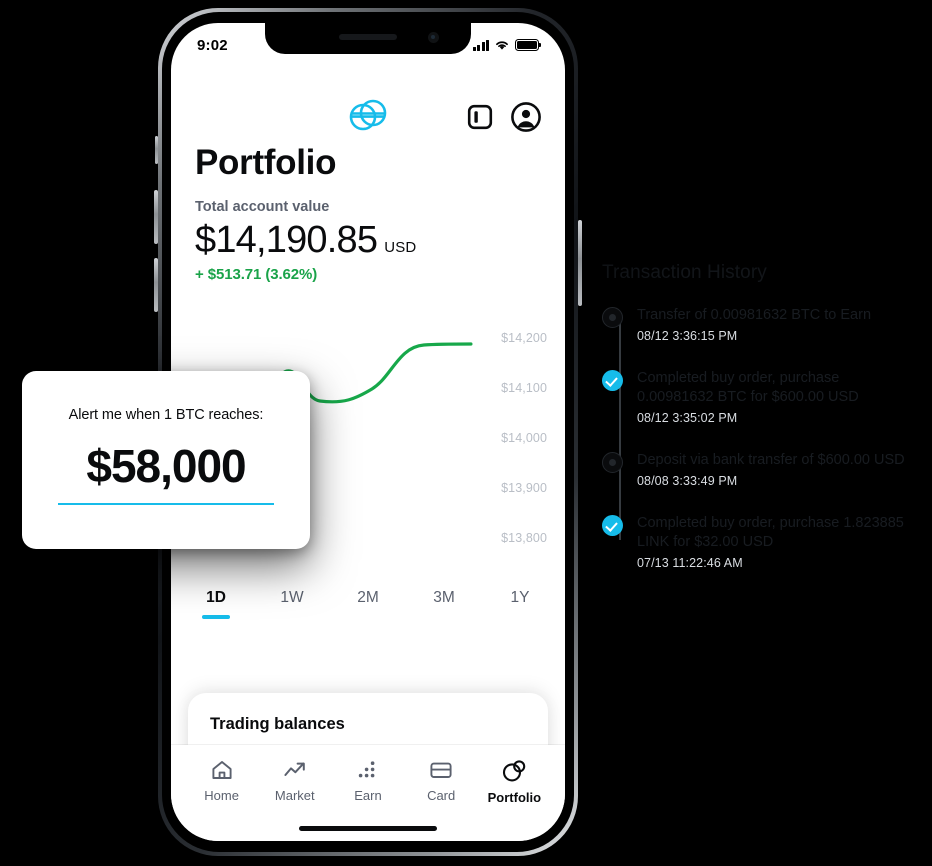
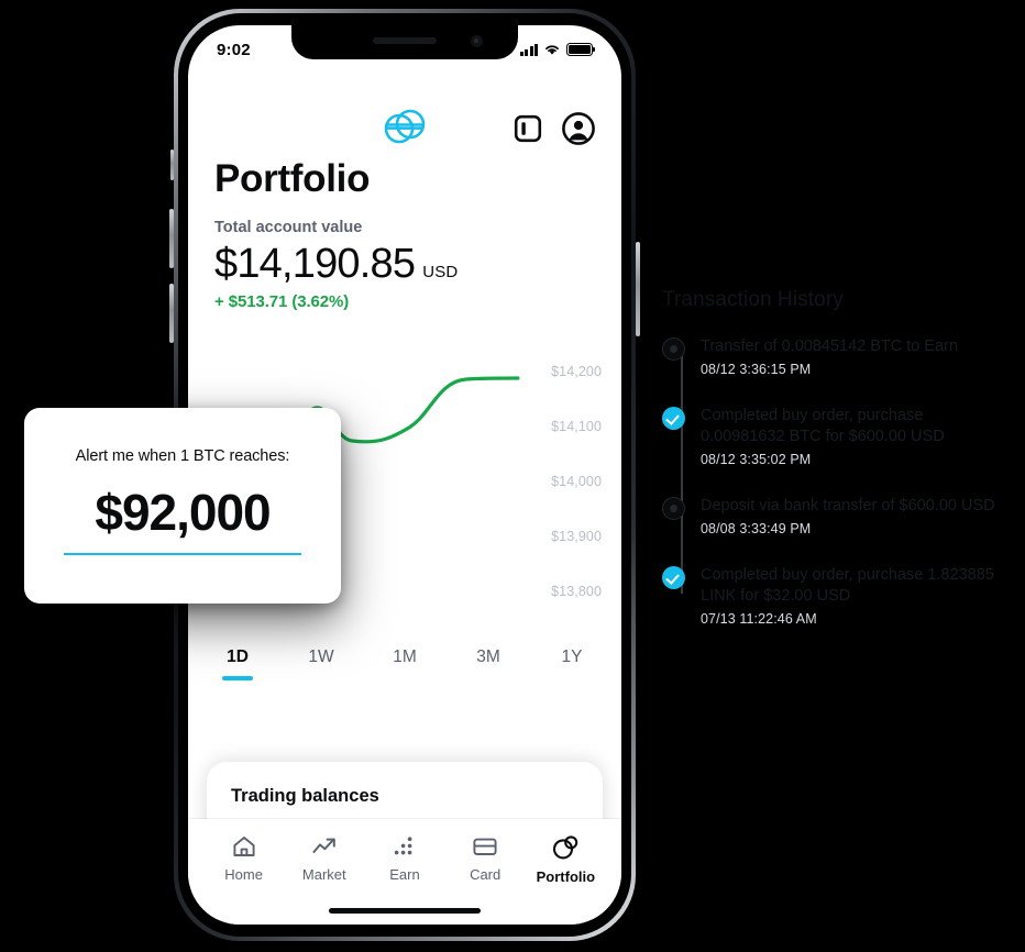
  Transaction History
- Transfer of 0.00981632 BTC to Earn
+ Transfer of 0.00845142 BTC to Earn
  08/12 3:36:15 PM
  Completed buy order, purchase 0.00981632 BTC for $600.00 USD
  08/12 3:35:02 PM
  Deposit via bank transfer of $600.00 USD
  08/08 3:33:49 PM
  Completed buy order, purchase 1.823885 LINK for $32.00 USD
  07/13 11:22:46 AM
  9:02
  Portfolio
  Total account value
  $14,190.85
  USD
  + $513.71 (3.62%)
  $14,200
  $14,100
  $14,000
  $13,900
  $13,800
  1D
  1W
- 2M
+ 1M
  3M
  1Y
  Trading balances
  Home
  Market
  Earn
  Card
  Portfolio
  Alert me when 1 BTC reaches:
- $58,000
+ $92,000
